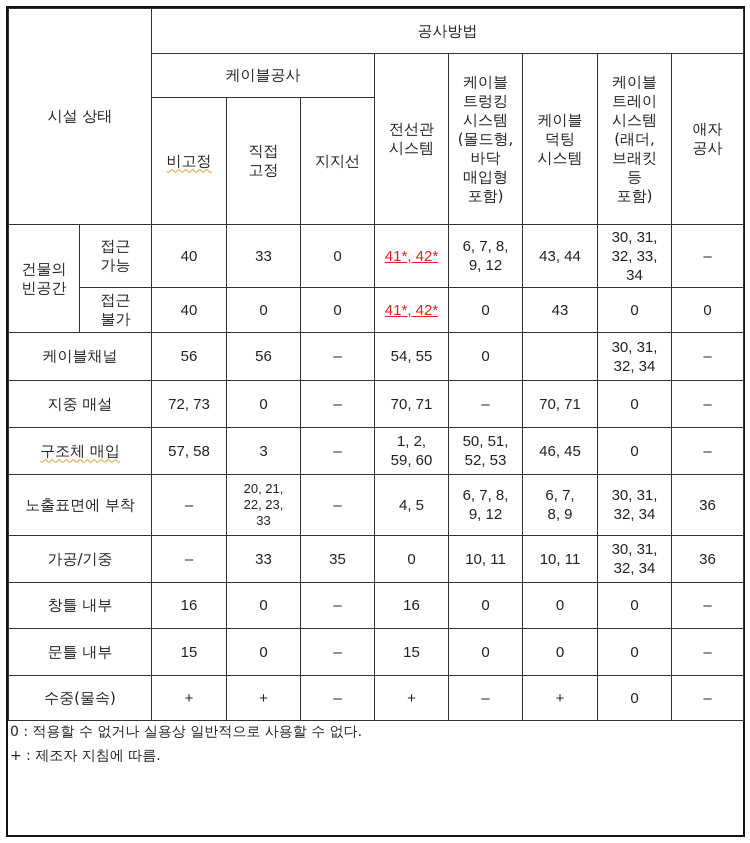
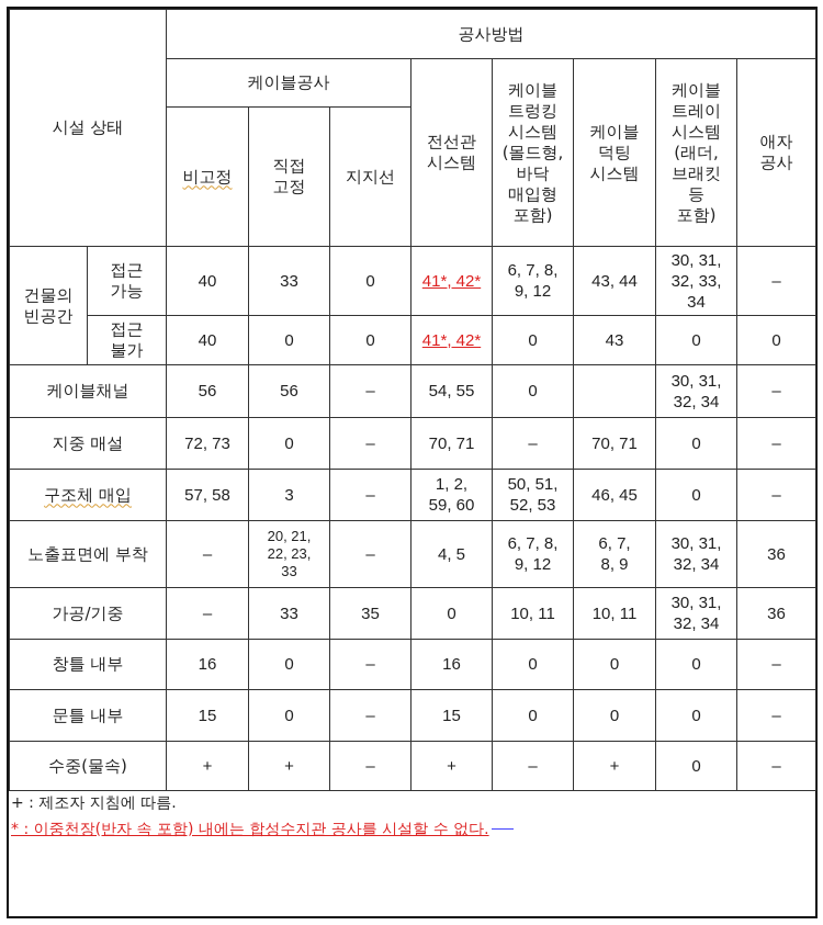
  시설 상태	공사방법
  케이블공사	전선관 시스템	케이블 트렁킹 시스템 (몰드형, 바닥 매입형 포함)	케이블 덕팅 시스템	케이블 트레이 시스템 (래더, 브래킷 등 포함)	애자 공사
  비고정	직접 고정	지지선
  건물의 빈공간	접근 가능	40	33	0	41*, 42*	6, 7, 8, 9, 12	43, 44	30, 31, 32, 33, 34	–
  접근 불가	40	0	0	41*, 42*	0	43	0	0
  케이블채널	56	56	–	54, 55	0		30, 31, 32, 34	–
  지중 매설	72, 73	0	–	70, 71	–	70, 71	0	–
  구조체 매입	57, 58	3	–	1, 2, 59, 60	50, 51, 52, 53	46, 45	0	–
  노출표면에 부착	–	20, 21, 22, 23, 33	–	4, 5	6, 7, 8, 9, 12	6, 7, 8, 9	30, 31, 32, 34	36
  가공/기중	–	33	35	0	10, 11	10, 11	30, 31, 32, 34	36
  창틀 내부	16	0	–	16	0	0	0	–
  문틀 내부	15	0	–	15	0	0	0	–
  수중(물속)	+	+	–	+	–	+	0	–
- 0 : 적용할 수 없거나 실용상 일반적으로 사용할 수 없다.
  + : 제조자 지침에 따름.
+ * : 이중천장(반자 속 포함) 내에는 합성수지관 공사를 시설할 수 없다.
